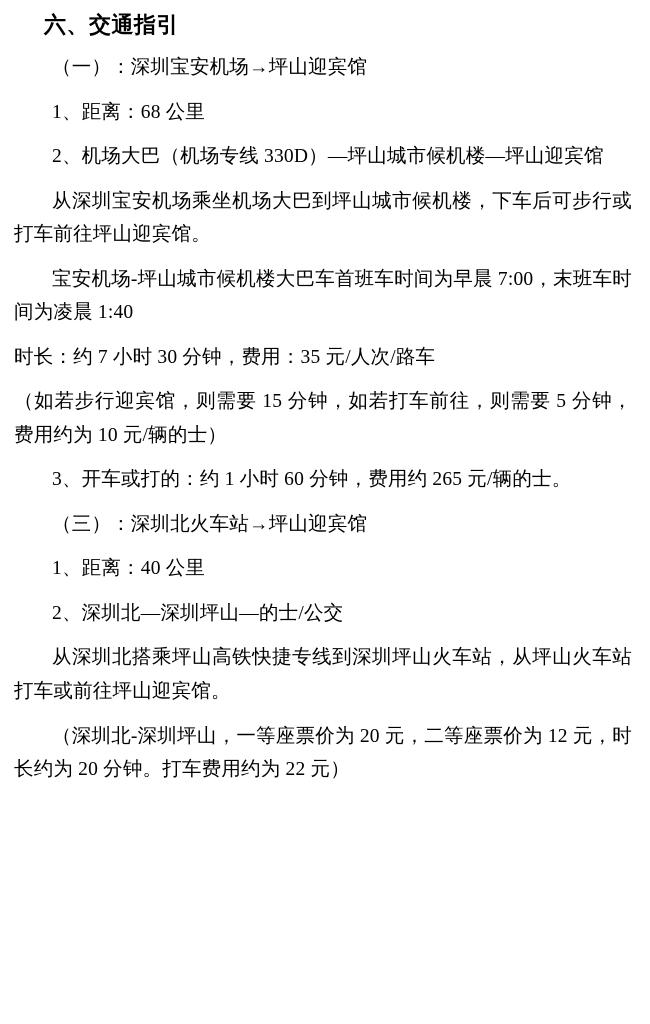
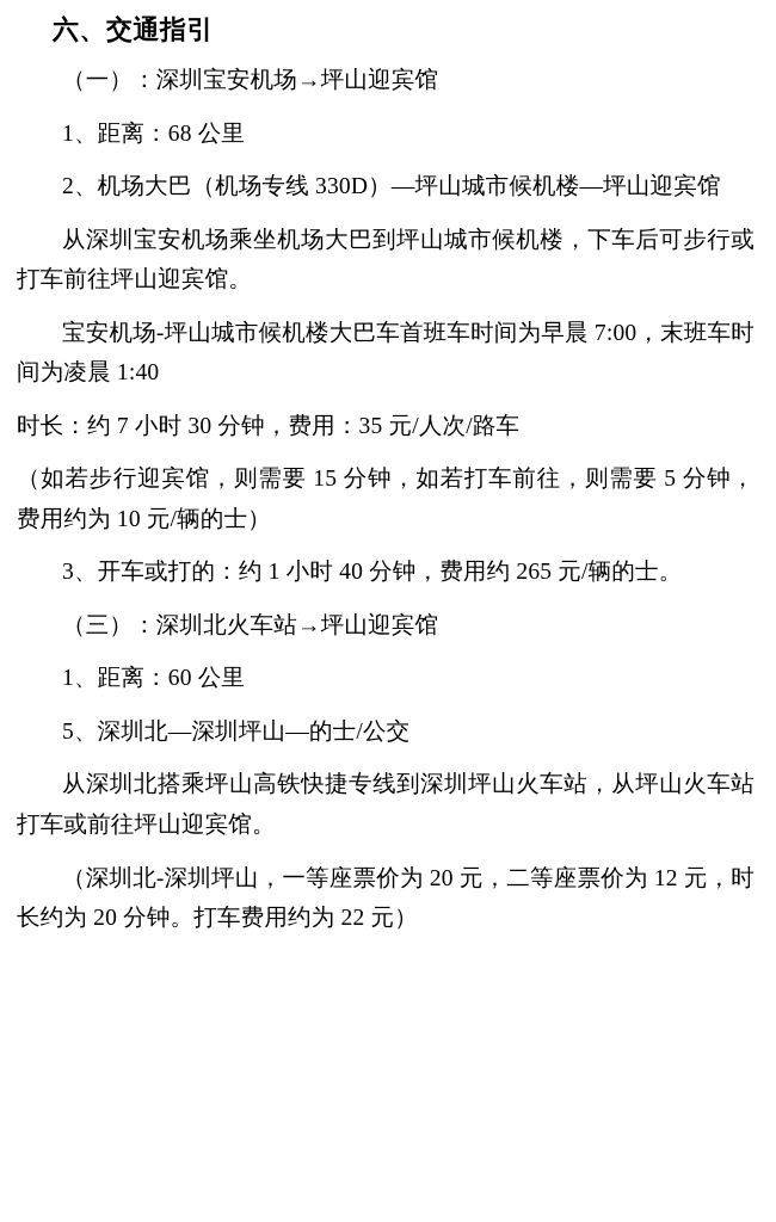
  六、交通指引
  （一）：深圳宝安机场→坪山迎宾馆
  1、距离：68 公里
  2、机场大巴（机场专线 330D）—坪山城市候机楼—坪山迎宾馆
  从深圳宝安机场乘坐机场大巴到坪山城市候机楼，下车后可步行或打车前往坪山迎宾馆。
  宝安机场-坪山城市候机楼大巴车首班车时间为早晨 7:00，末班车时间为凌晨 1:40
  时长：约 7 小时 30 分钟，费用：35 元/人次/路车
  （如若步行迎宾馆，则需要 15 分钟，如若打车前往，则需要 5 分钟，费用约为 10 元/辆的士）
- 3、开车或打的：约 1 小时 60 分钟，费用约 265 元/辆的士。
+ 3、开车或打的：约 1 小时 40 分钟，费用约 265 元/辆的士。
  （三）：深圳北火车站→坪山迎宾馆
- 1、距离：40 公里
+ 1、距离：60 公里
- 2、深圳北—深圳坪山—的士/公交
+ 5、深圳北—深圳坪山—的士/公交
  从深圳北搭乘坪山高铁快捷专线到深圳坪山火车站，从坪山火车站打车或前往坪山迎宾馆。
  （深圳北-深圳坪山，一等座票价为 20 元，二等座票价为 12 元，时长约为 20 分钟。打车费用约为 22 元）
